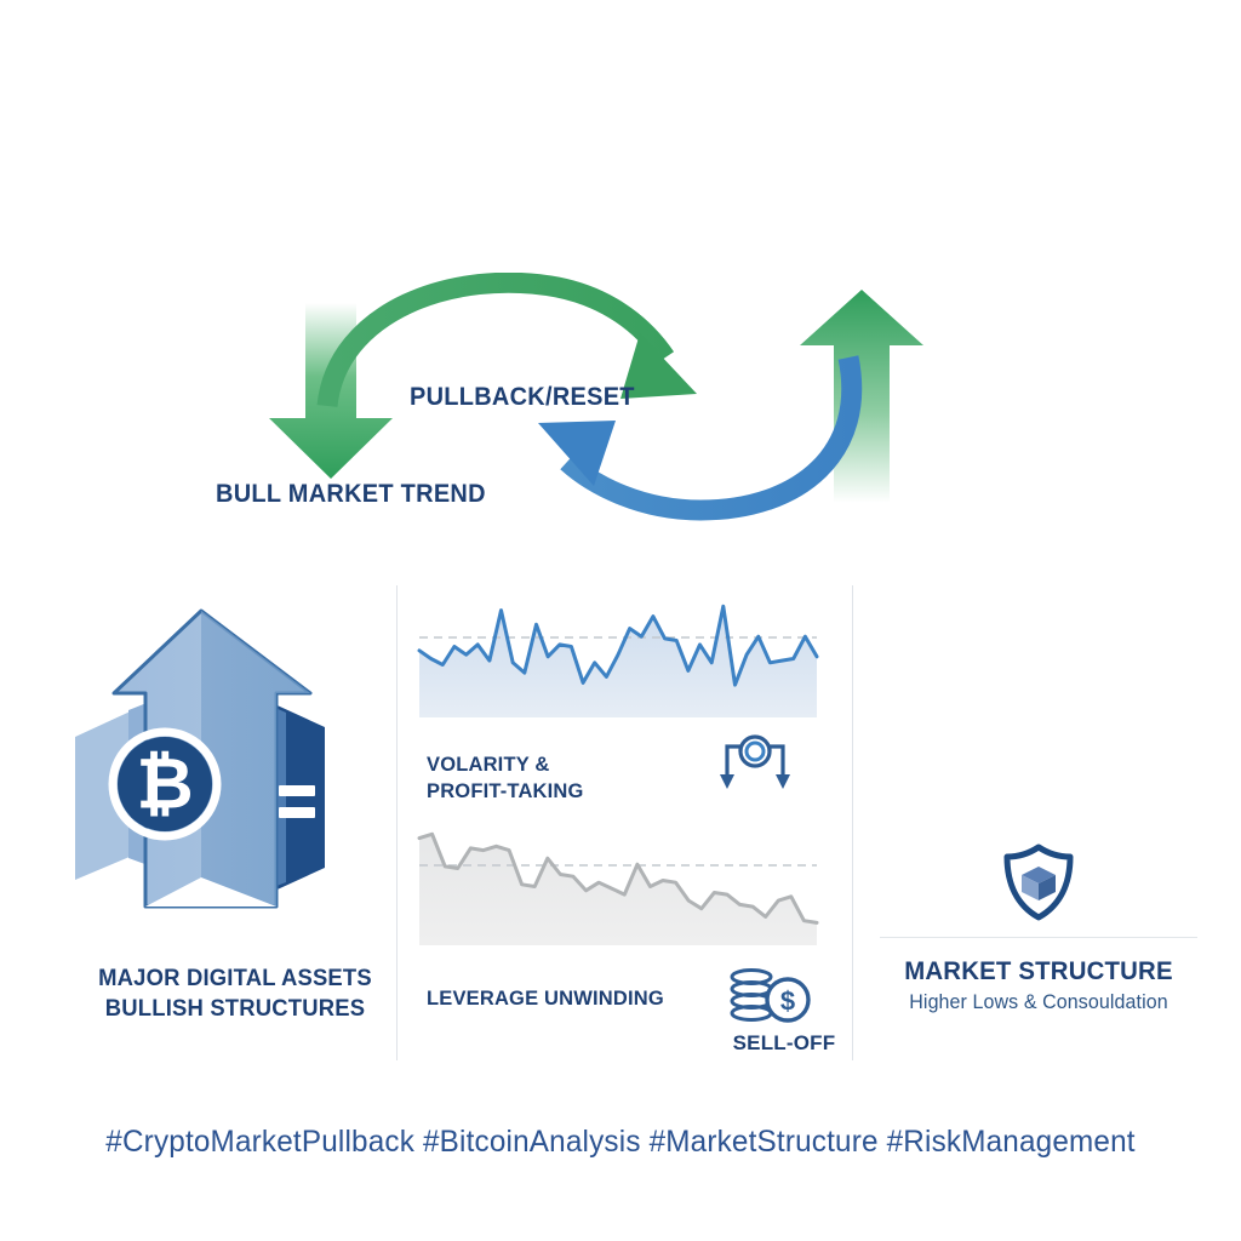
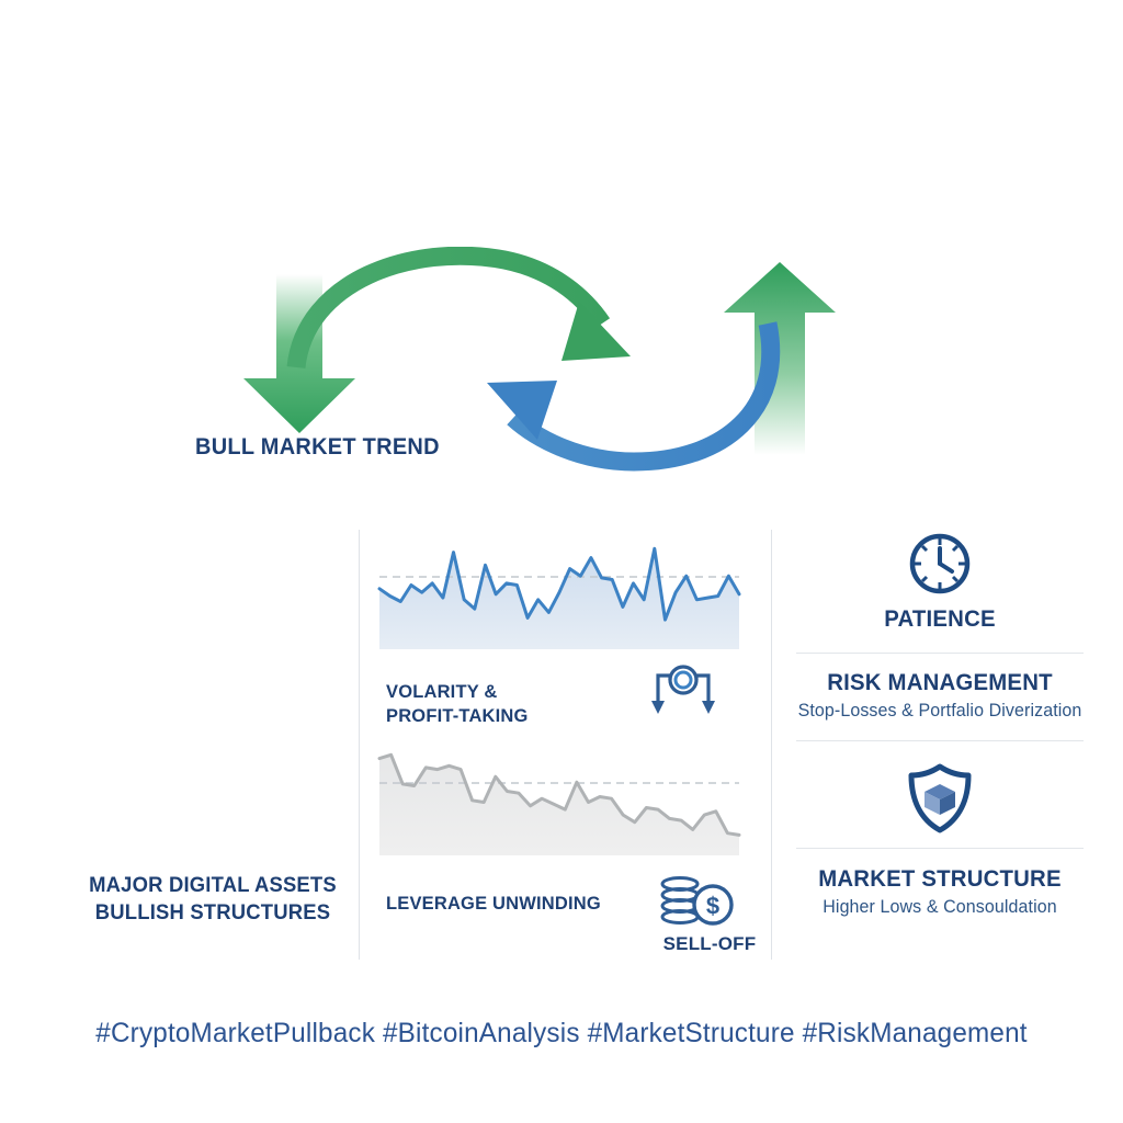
- PULLBACK/RESET
  BULL MARKET TREND
- ₿
  MAJOR DIGITAL ASSETS
  BULLISH STRUCTURES
  VOLARITY &
  PROFIT-TAKING
  LEVERAGE UNWINDING
  $
  SELL-OFF
+ PATIENCE
+ RISK MANAGEMENT
+ Stop-Losses & Portfalio Diverization
  MARKET STRUCTURE
  Higher Lows & Consouldation
  #CryptoMarketPullback #BitcoinAnalysis #MarketStructure #RiskManagement
